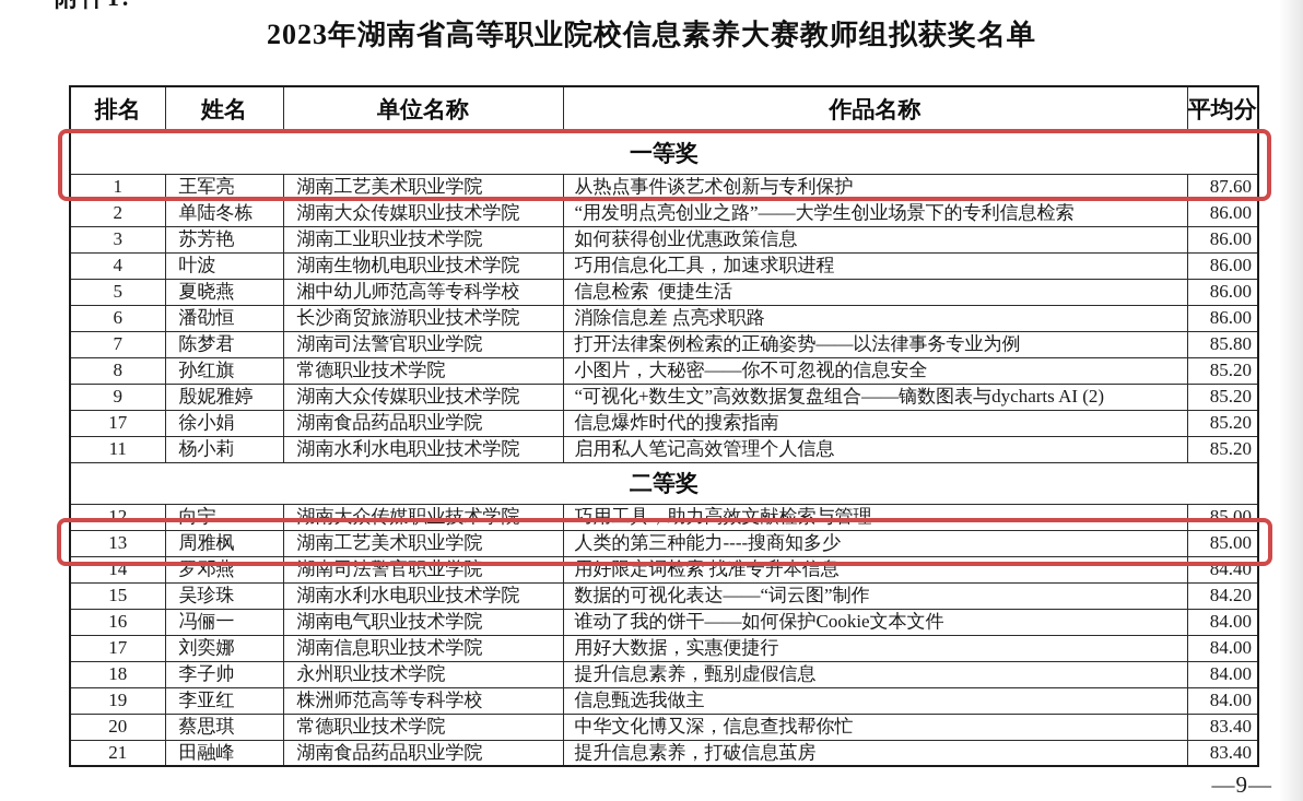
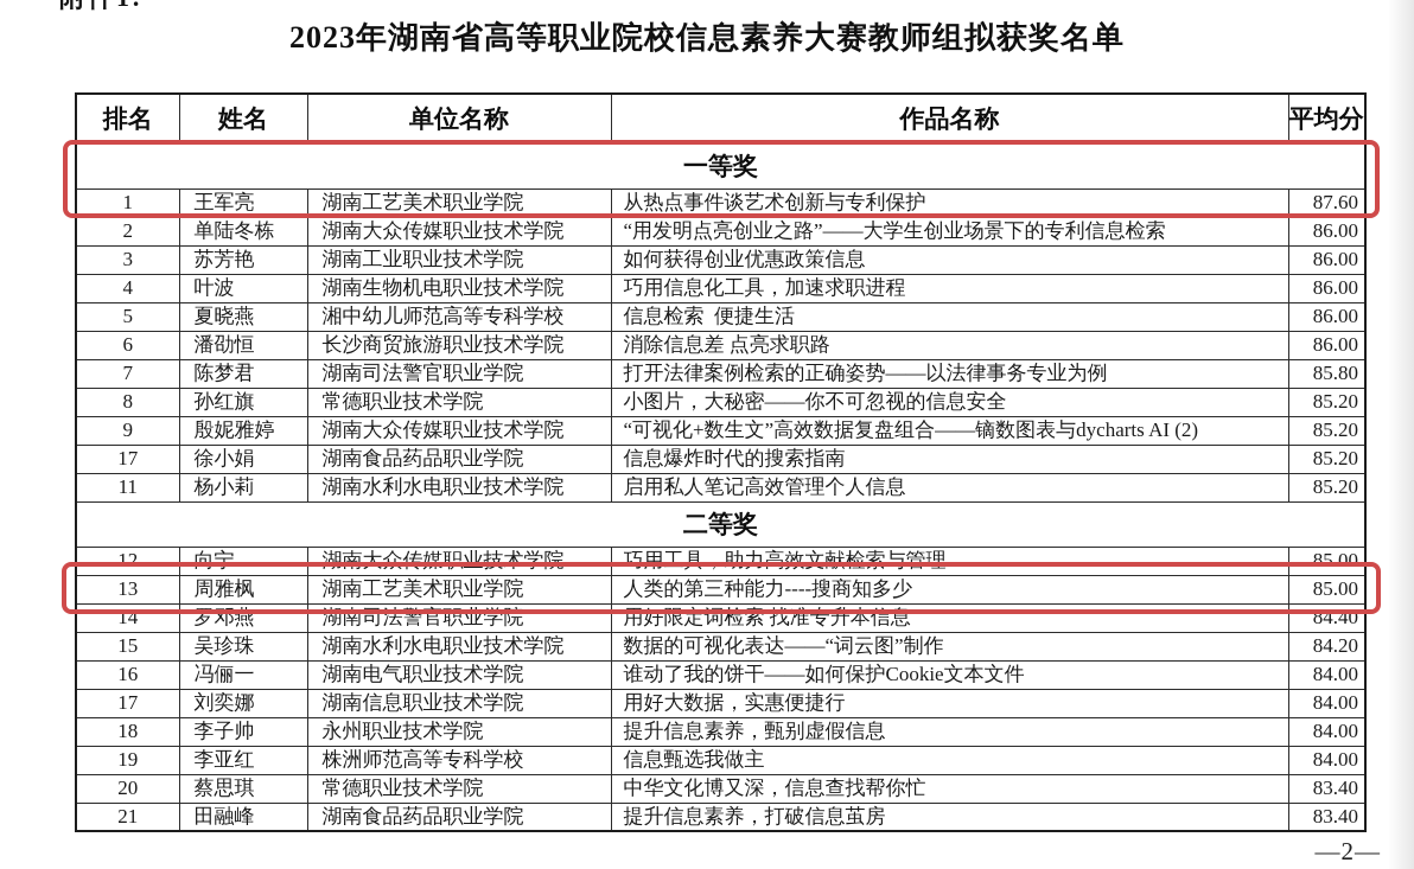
  2023年湖南省高等职业院校信息素养大赛教师组拟获奖名单
  排名	姓名	单位名称	作品名称	平均分
  一等奖
  1	王军亮	湖南工艺美术职业学院	从热点事件谈艺术创新与专利保护	87.60
  2	单陆冬栋	湖南大众传媒职业技术学院	“用发明点亮创业之路”——大学生创业场景下的专利信息检索	86.00
  3	苏芳艳	湖南工业职业技术学院	如何获得创业优惠政策信息	86.00
  4	叶波	湖南生物机电职业技术学院	巧用信息化工具，加速求职进程	86.00
  5	夏晓燕	湘中幼儿师范高等专科学校	信息检索 便捷生活	86.00
  6	潘劭恒	长沙商贸旅游职业技术学院	消除信息差 点亮求职路	86.00
  7	陈梦君	湖南司法警官职业学院	打开法律案例检索的正确姿势——以法律事务专业为例	85.80
  8	孙红旗	常德职业技术学院	小图片，大秘密——你不可忽视的信息安全	85.20
  9	殷妮雅婷	湖南大众传媒职业技术学院	“可视化+数生文”高效数据复盘组合——镝数图表与dycharts AI (2)	85.20
  17	徐小娟	湖南食品药品职业学院	信息爆炸时代的搜索指南	85.20
  11	杨小莉	湖南水利水电职业技术学院	启用私人笔记高效管理个人信息	85.20
  二等奖
  12	向宁	湖南大众传媒职业技术学院	巧用工具，助力高效文献检索与管理	85.00
  13	周雅枫	湖南工艺美术职业学院	人类的第三种能力----搜商知多少	85.00
  14	罗邓燕	湖南司法警官职业学院	用好限定词检索 找准专升本信息	84.40
  15	吴珍珠	湖南水利水电职业技术学院	数据的可视化表达——“词云图”制作	84.20
  16	冯俪一	湖南电气职业技术学院	谁动了我的饼干——如何保护Cookie文本文件	84.00
  17	刘奕娜	湖南信息职业技术学院	用好大数据，实惠便捷行	84.00
  18	李子帅	永州职业技术学院	提升信息素养，甄别虚假信息	84.00
  19	李亚红	株洲师范高等专科学校	信息甄选我做主	84.00
  20	蔡思琪	常德职业技术学院	中华文化博又深，信息查找帮你忙	83.40
  21	田融峰	湖南食品药品职业学院	提升信息素养，打破信息茧房	83.40
- —9—
+ —2—
